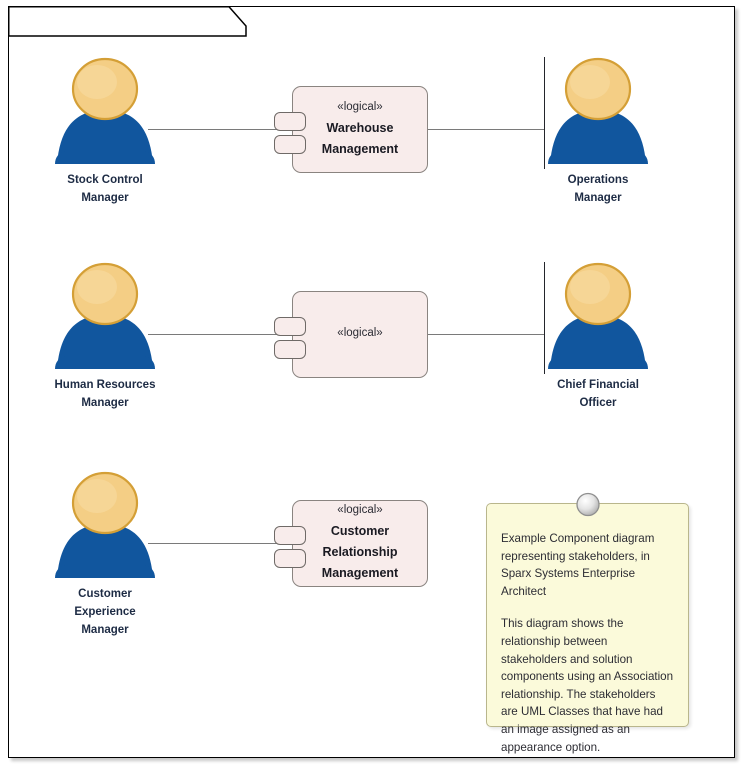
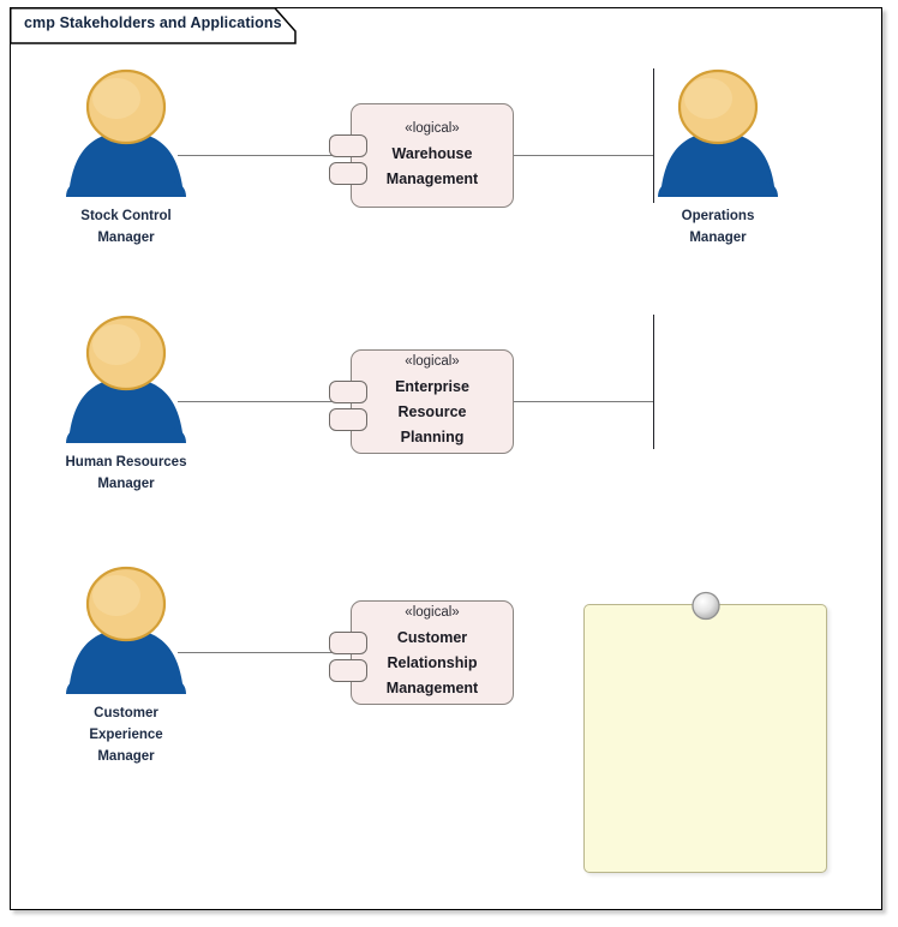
+ cmp Stakeholders and Applications
  Stock Control
  Manager
  Operations
  Manager
  «logical»
  Warehouse
  Management
  Human Resources
  Manager
- Chief Financial
- Officer
  «logical»
+ Enterprise
+ Resource
+ Planning
  Customer
  Experience
  Manager
  «logical»
  Customer
  Relationship
  Management
- Example Component diagram representing stakeholders, in Sparx Systems Enterprise Architect
- This diagram shows the relationship between stakeholders and solution components using an Association relationship. The stakeholders are UML Classes that have had an image assigned as an appearance option.
